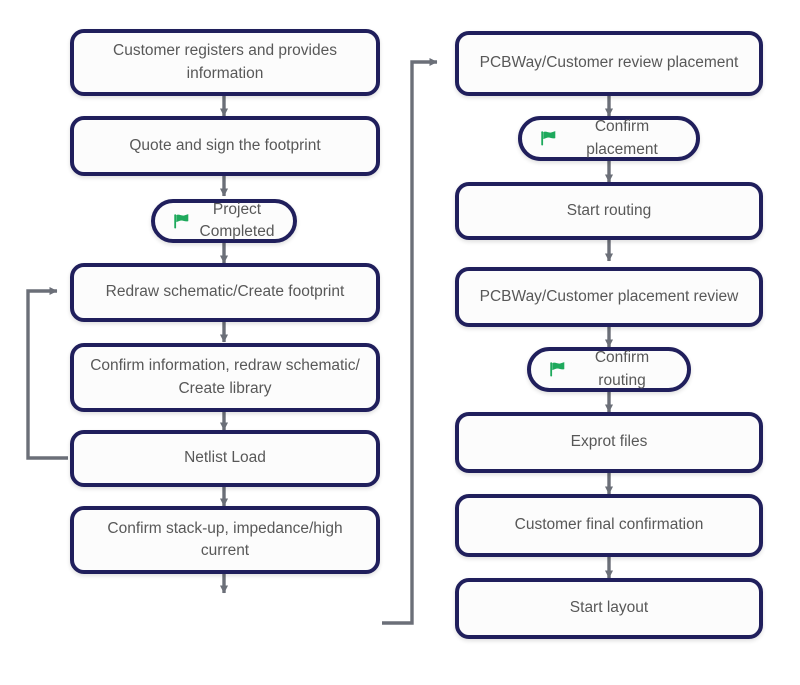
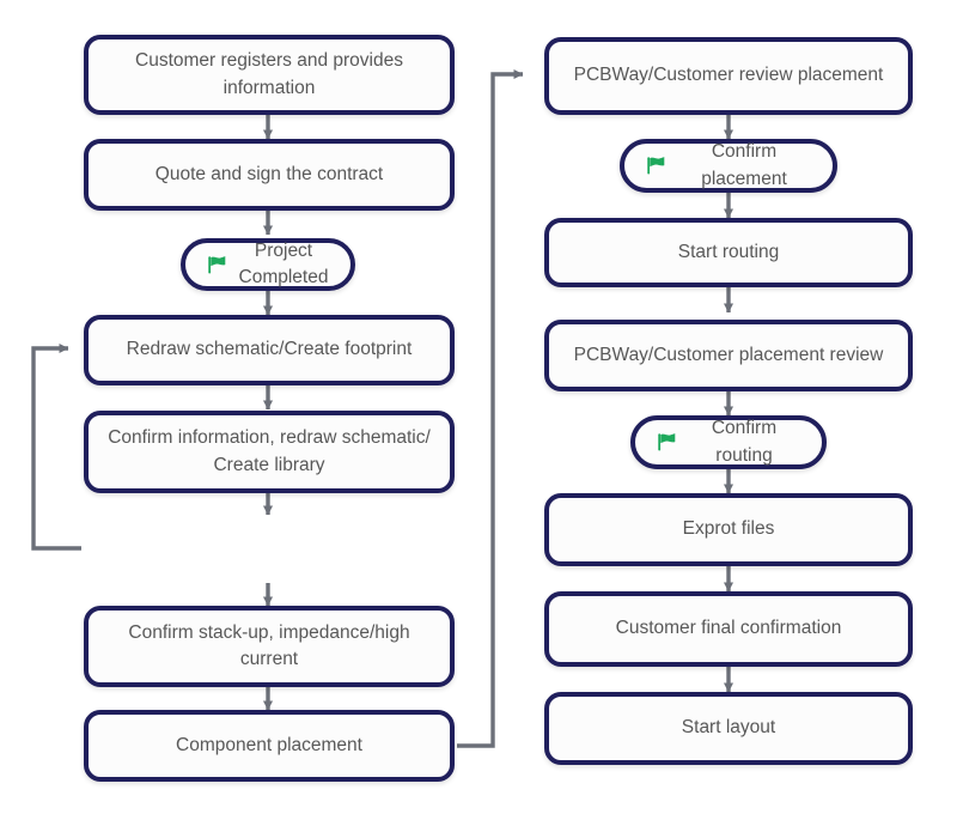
  Customer registers and provides information
- Quote and sign the footprint
+ Quote and sign the contract
  Project Completed
  Redraw schematic/Create footprint
  Confirm information, redraw schematic/ Create library
- Netlist Load
  Confirm stack-up, impedance/high current
+ Component placement
  PCBWay/Customer review placement
  Confirm placement
  Start routing
  PCBWay/Customer placement review
  Confirm routing
  Exprot files
  Customer final confirmation
  Start layout
